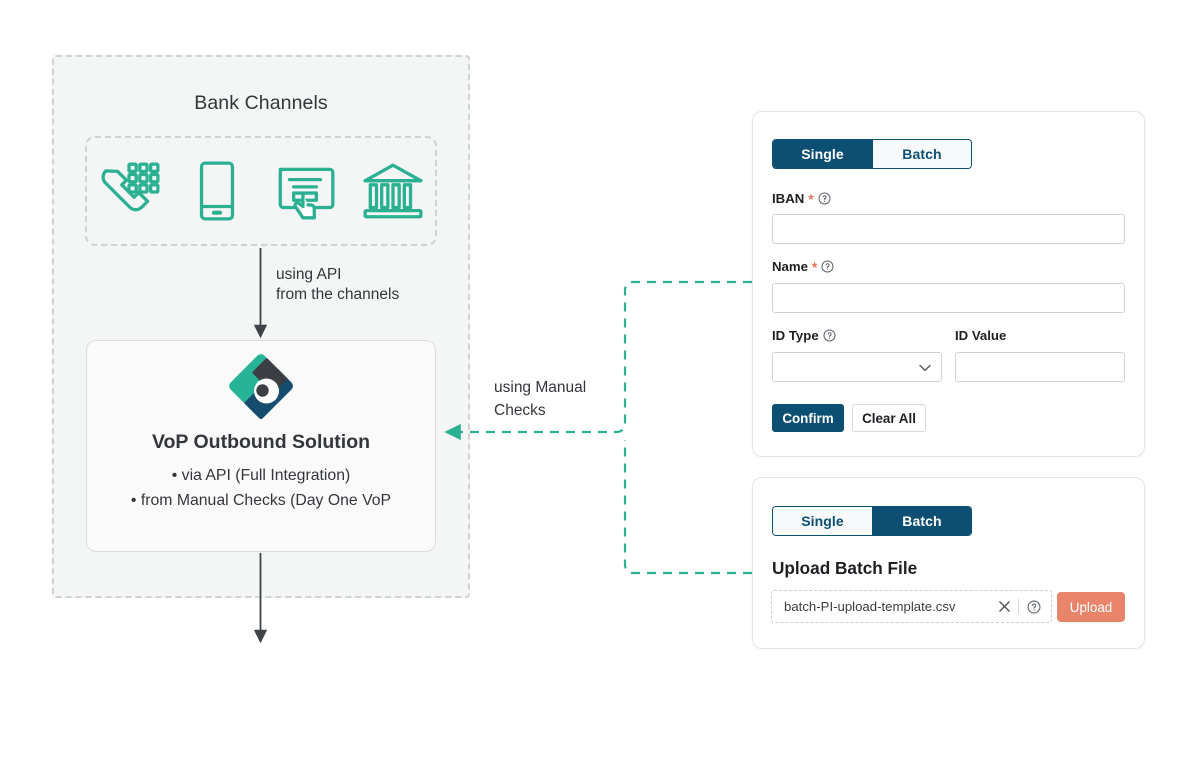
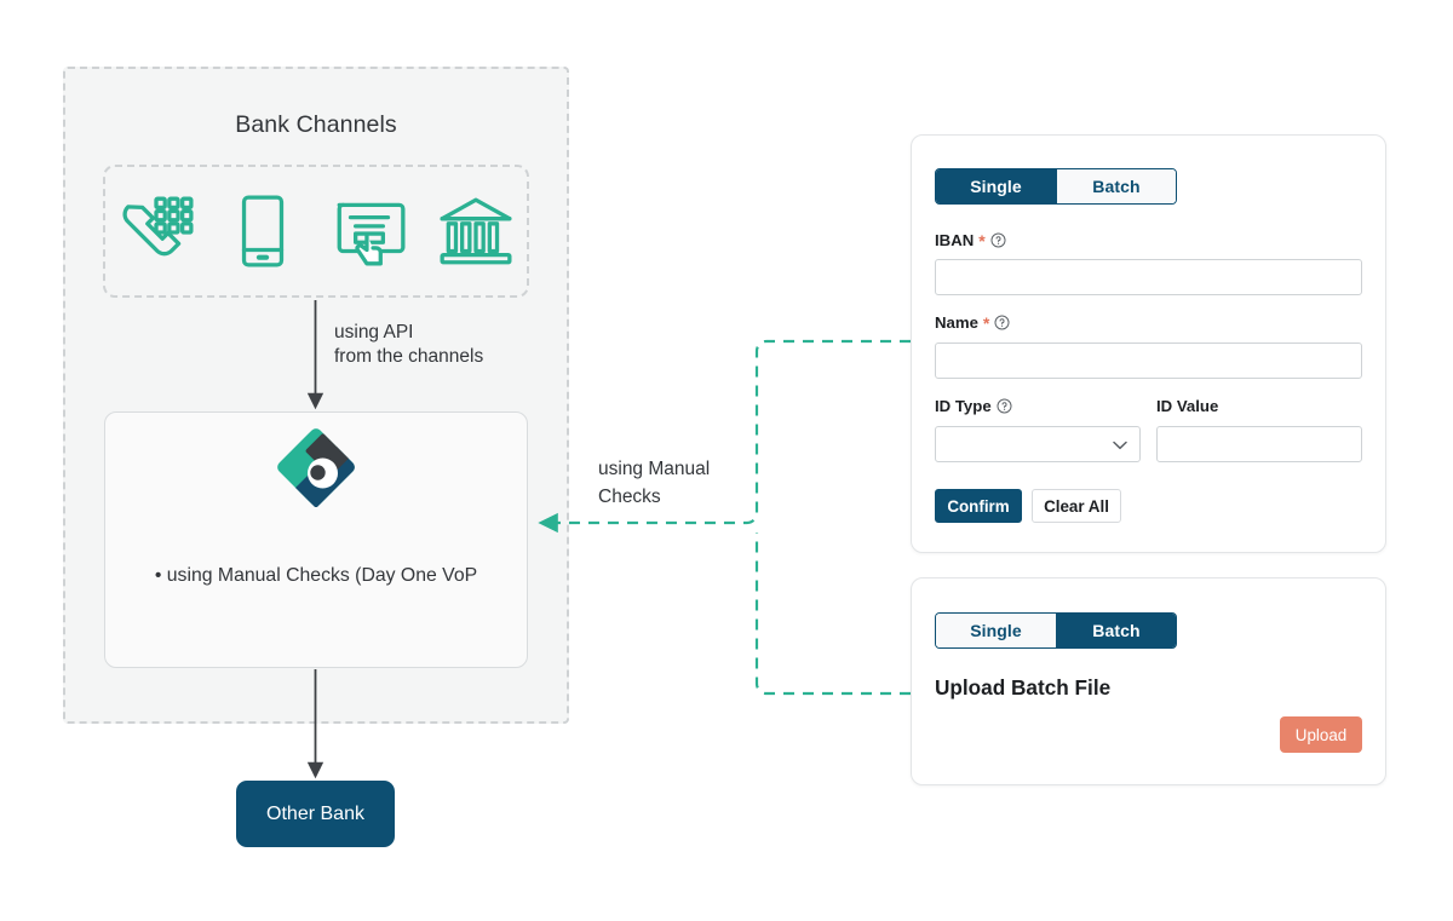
  Bank Channels
  using API
  from the channels
- VoP Outbound Solution
- • via API (Full Integration)
- • from Manual Checks (Day One VoP
+ • using Manual Checks (Day One VoP
+ Other Bank
  using Manual
  Checks
  Single
  Batch
  IBAN
  *
  Name
  *
  ID Type
  ID Value
  Confirm
  Clear All
  Single
  Batch
  Upload Batch File
- batch-PI-upload-template.csv
  Upload
